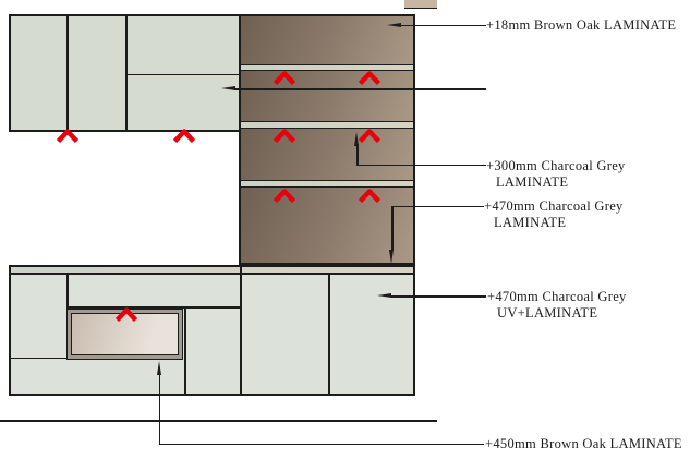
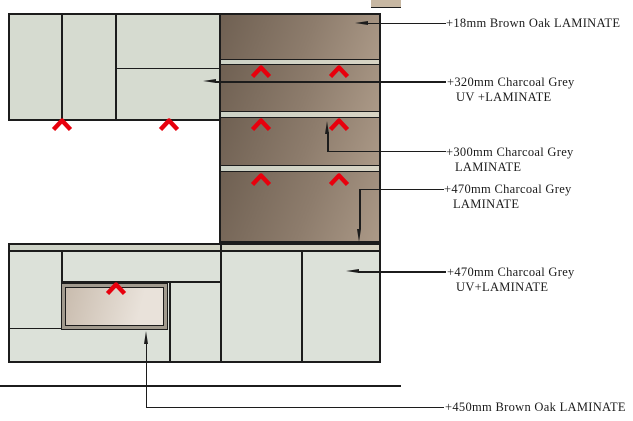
  +18mm Brown Oak LAMINATE
+ +320mm Charcoal Grey
+ UV +LAMINATE
  +300mm Charcoal Grey
  LAMINATE
  +470mm Charcoal Grey
  LAMINATE
  +470mm Charcoal Grey
  UV+LAMINATE
  +450mm Brown Oak LAMINATE
